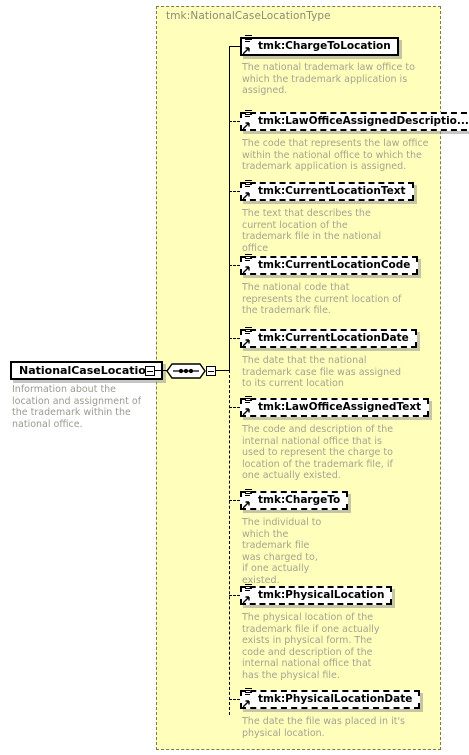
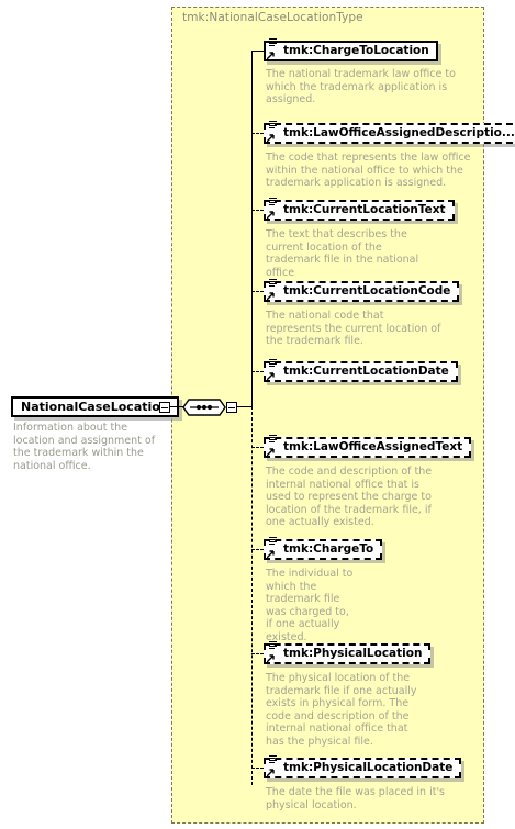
  tmk:NationalCaseLocationType
  NationalCaseLocatio
  Information about the location and assignment of the trademark within the national office.
  tmk:ChargeToLocation
  The national trademark law office to which the trademark application is assigned.
  tmk:LawOfficeAssignedDescriptio...
  The code that represents the law office within the national office to which the trademark application is assigned.
  tmk:CurrentLocationText
  The text that describes the current location of the trademark file in the national office
  tmk:CurrentLocationCode
  The national code that represents the current location of the trademark file.
  tmk:CurrentLocationDate
- The date that the national trademark case file was assigned to its current location
  tmk:LawOfficeAssignedText
  The code and description of the internal national office that is used to represent the charge to location of the trademark file, if one actually existed.
  tmk:ChargeTo
  The individual to which the trademark file was charged to, if one actually existed.
  tmk:PhysicalLocation
  The physical location of the trademark file if one actually exists in physical form. The code and description of the internal national office that has the physical file.
  tmk:PhysicalLocationDate
  The date the file was placed in it's physical location.
